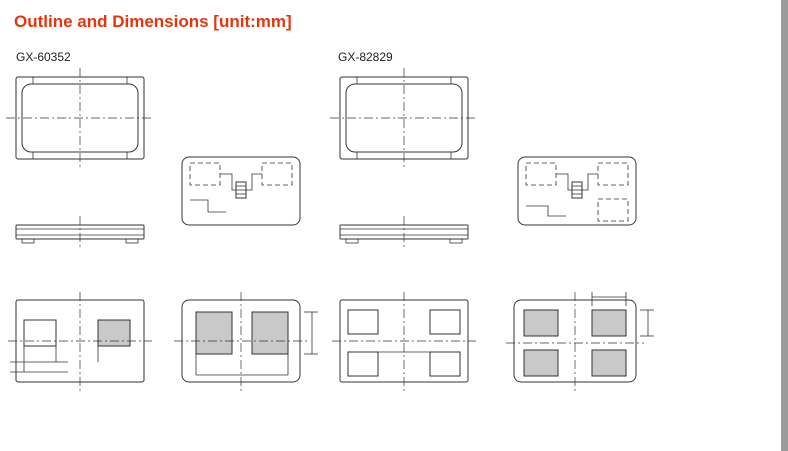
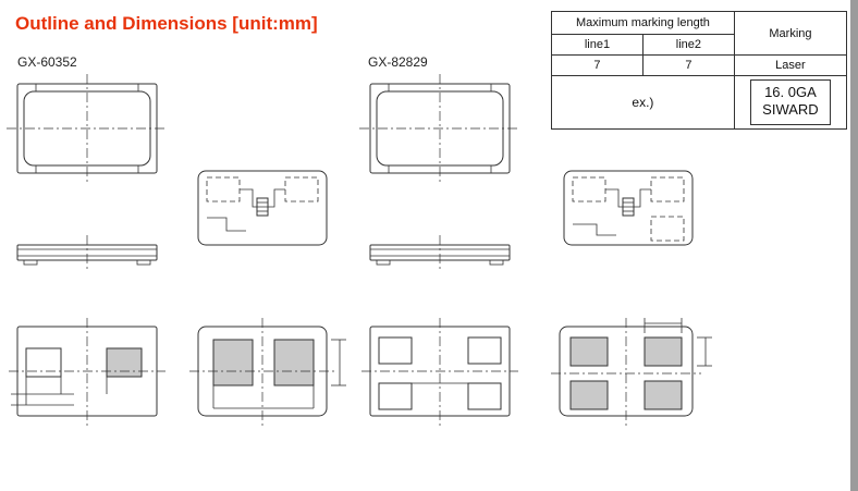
  Outline and Dimensions [unit:mm]
  GX-60352
  GX-82829
+ Maximum marking length	Marking
+ line1	line2
+ 7	7	Laser
+ ex.)	16. 0GA SIWARD
